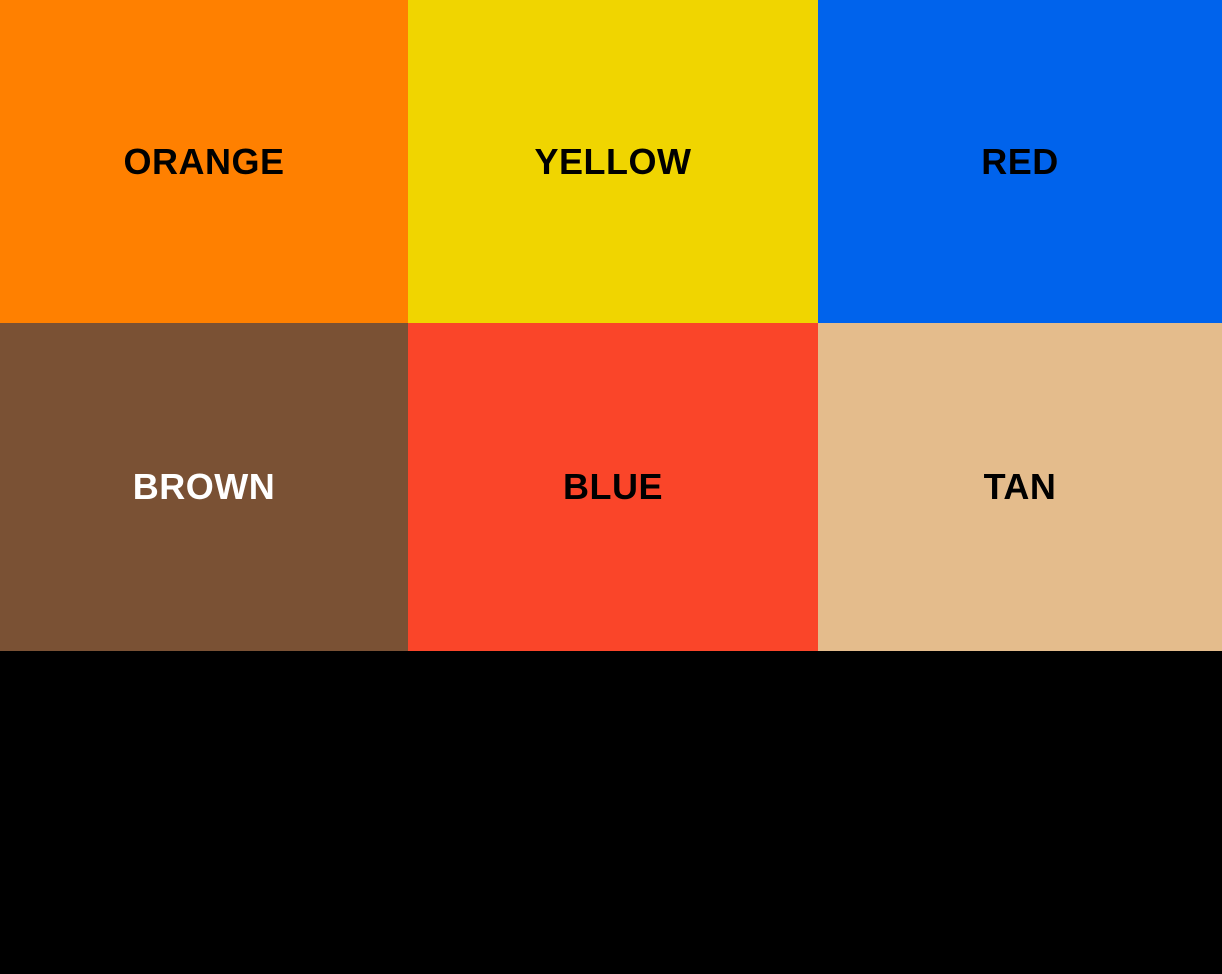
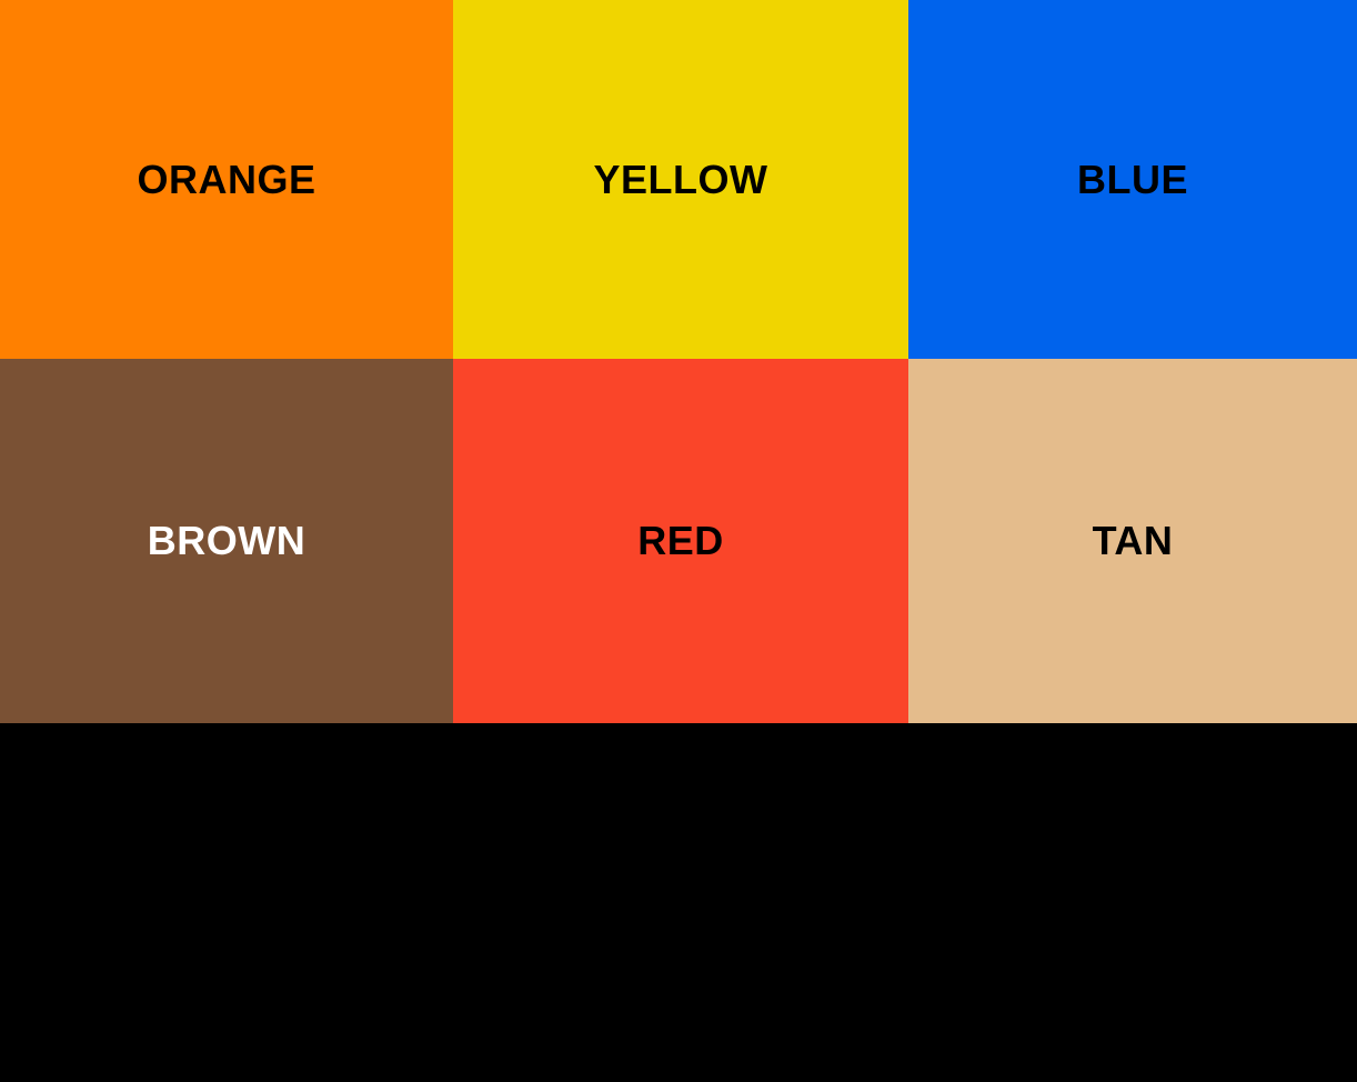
  ORANGE
  YELLOW
- RED
+ BLUE
  BROWN
- BLUE
+ RED
  TAN
